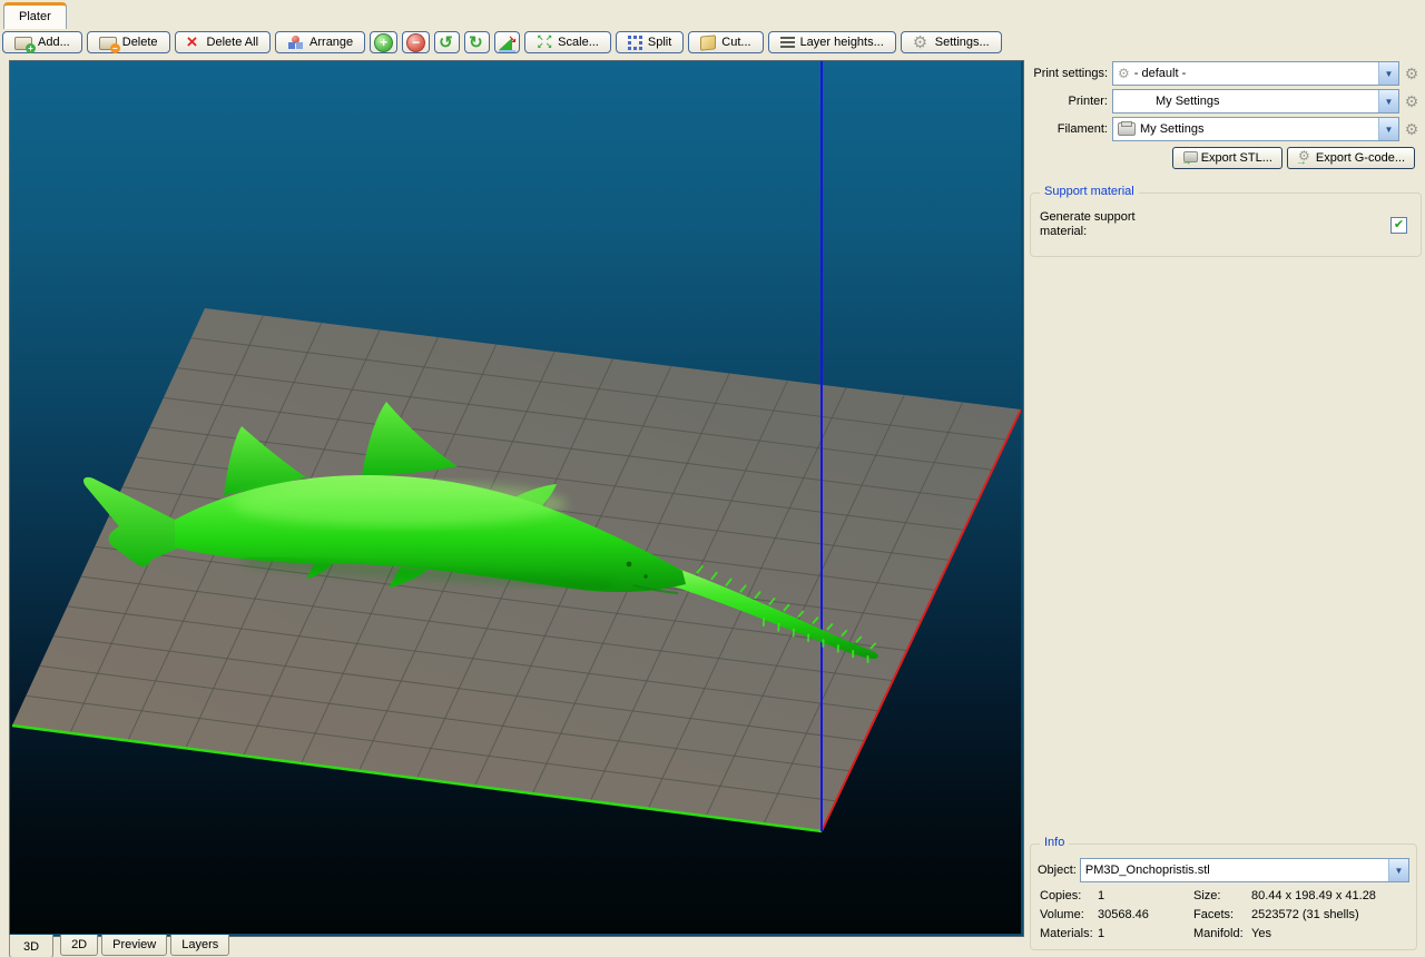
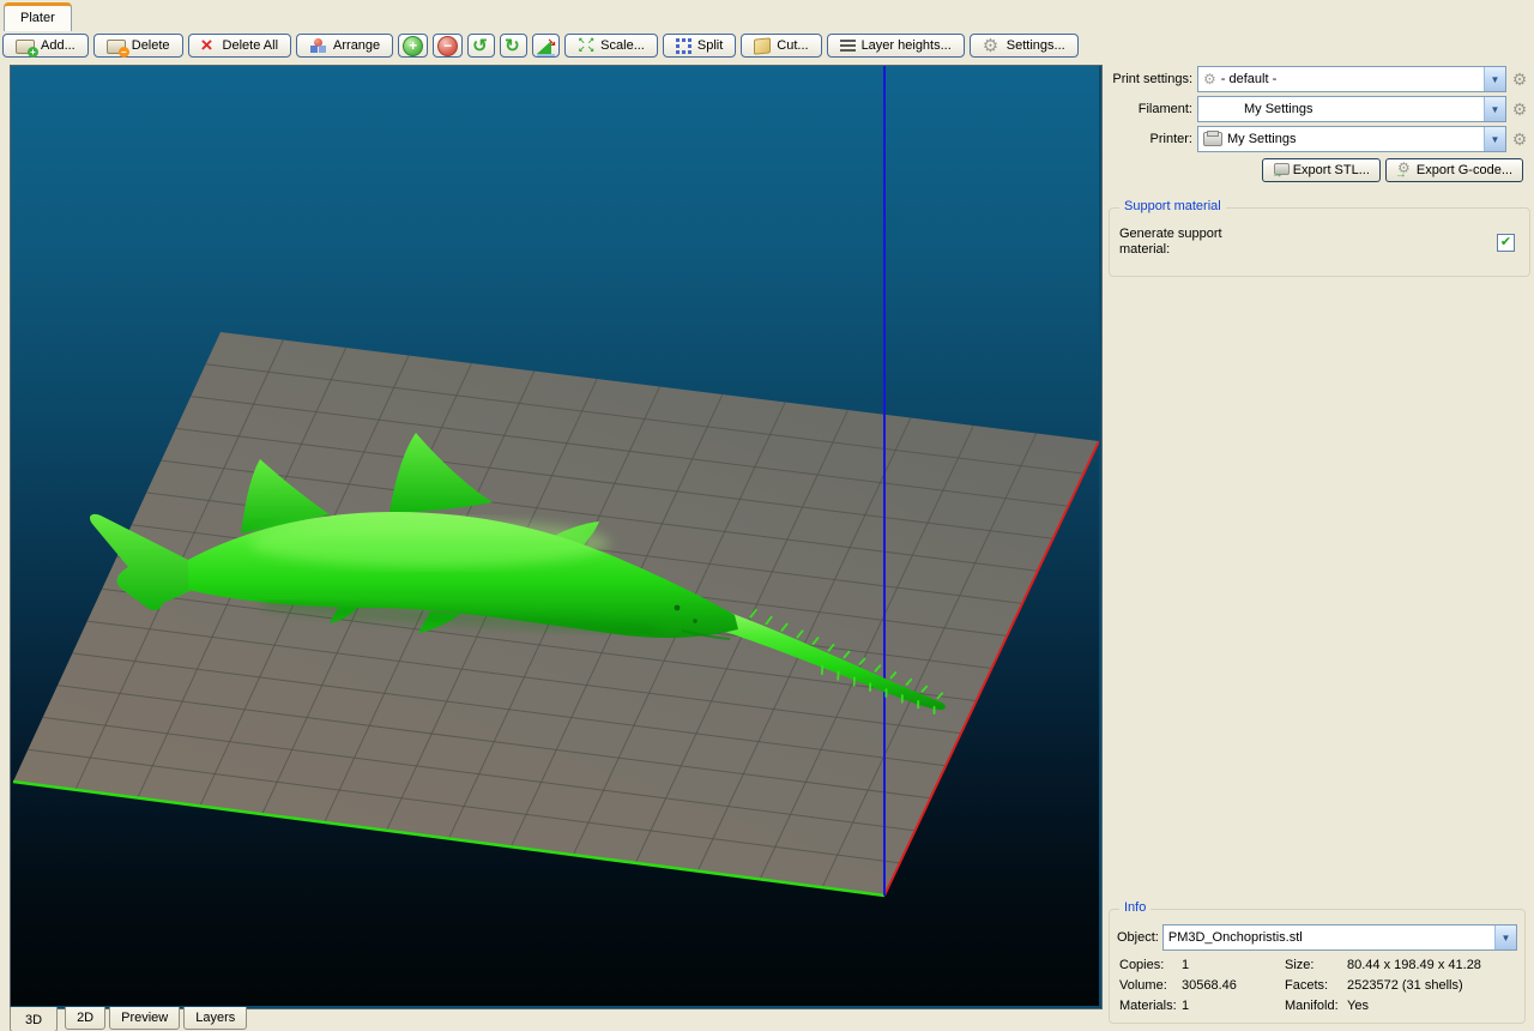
  Plater
  Add...
  Delete
  Delete All
  Arrange
  Scale...
  Split
  Cut...
  Layer heights...
  Settings...
  3D
  2D
  Preview
  Layers
  Print settings:
  ⚙
  - default -
  ▼
  ⚙
- Printer:
+ Filament:
  My Settings
  ▼
  ⚙
- Filament:
+ Printer:
  My Settings
  ▼
  ⚙
  Export STL...
  ⚙
  Export G-code...
  Support material
  Generate support material:
  ✔
  Info
  Object:
  PM3D_Onchopristis.stl
  ▼
  Copies:
  1
  Size:
  80.44 x 198.49 x 41.28
  Volume:
  30568.46
  Facets:
  2523572 (31 shells)
  Materials:
  1
  Manifold:
  Yes
